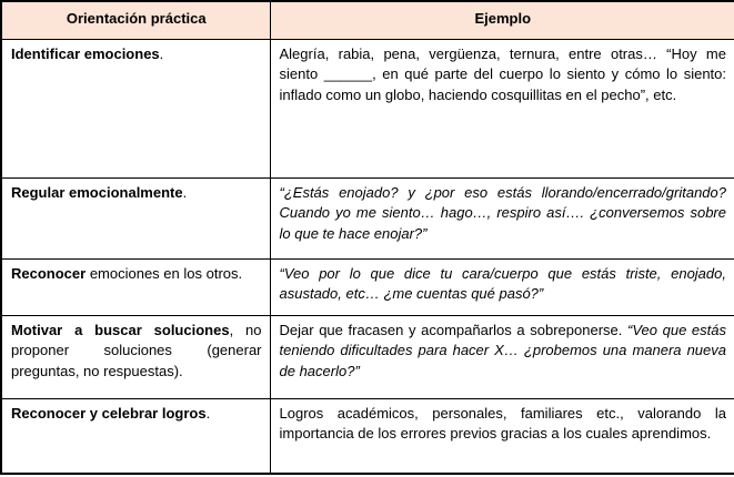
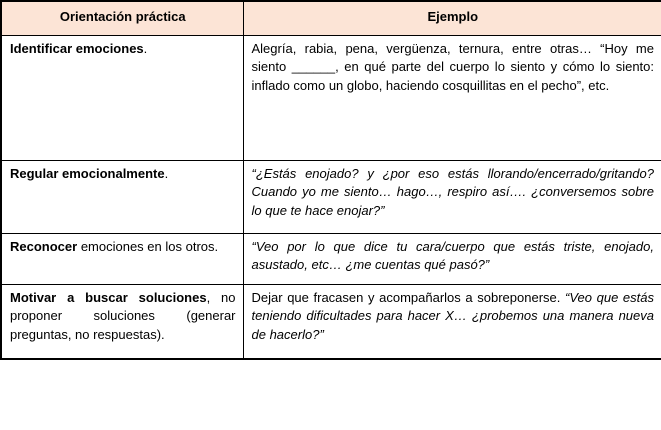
  Orientación práctica	Ejemplo
  Identificar emociones.	Alegría, rabia, pena, vergüenza, ternura, entre otras… “Hoy me siento ______, en qué parte del cuerpo lo siento y cómo lo siento: inflado como un globo, haciendo cosquillitas en el pecho”, etc.
  Regular emocionalmente.	“¿Estás enojado? y ¿por eso estás llorando/encerrado/gritando? Cuando yo me siento… hago…, respiro así…. ¿conversemos sobre lo que te hace enojar?”
  Reconocer emociones en los otros.	“Veo por lo que dice tu cara/cuerpo que estás triste, enojado, asustado, etc… ¿me cuentas qué pasó?”
  Motivar a buscar soluciones, no proponer soluciones (generar preguntas, no respuestas).	Dejar que fracasen y acompañarlos a sobreponerse. “Veo que estás teniendo dificultades para hacer X… ¿probemos una manera nueva de hacerlo?”
- Reconocer y celebrar logros.	Logros académicos, personales, familiares etc., valorando la importancia de los errores previos gracias a los cuales aprendimos.
